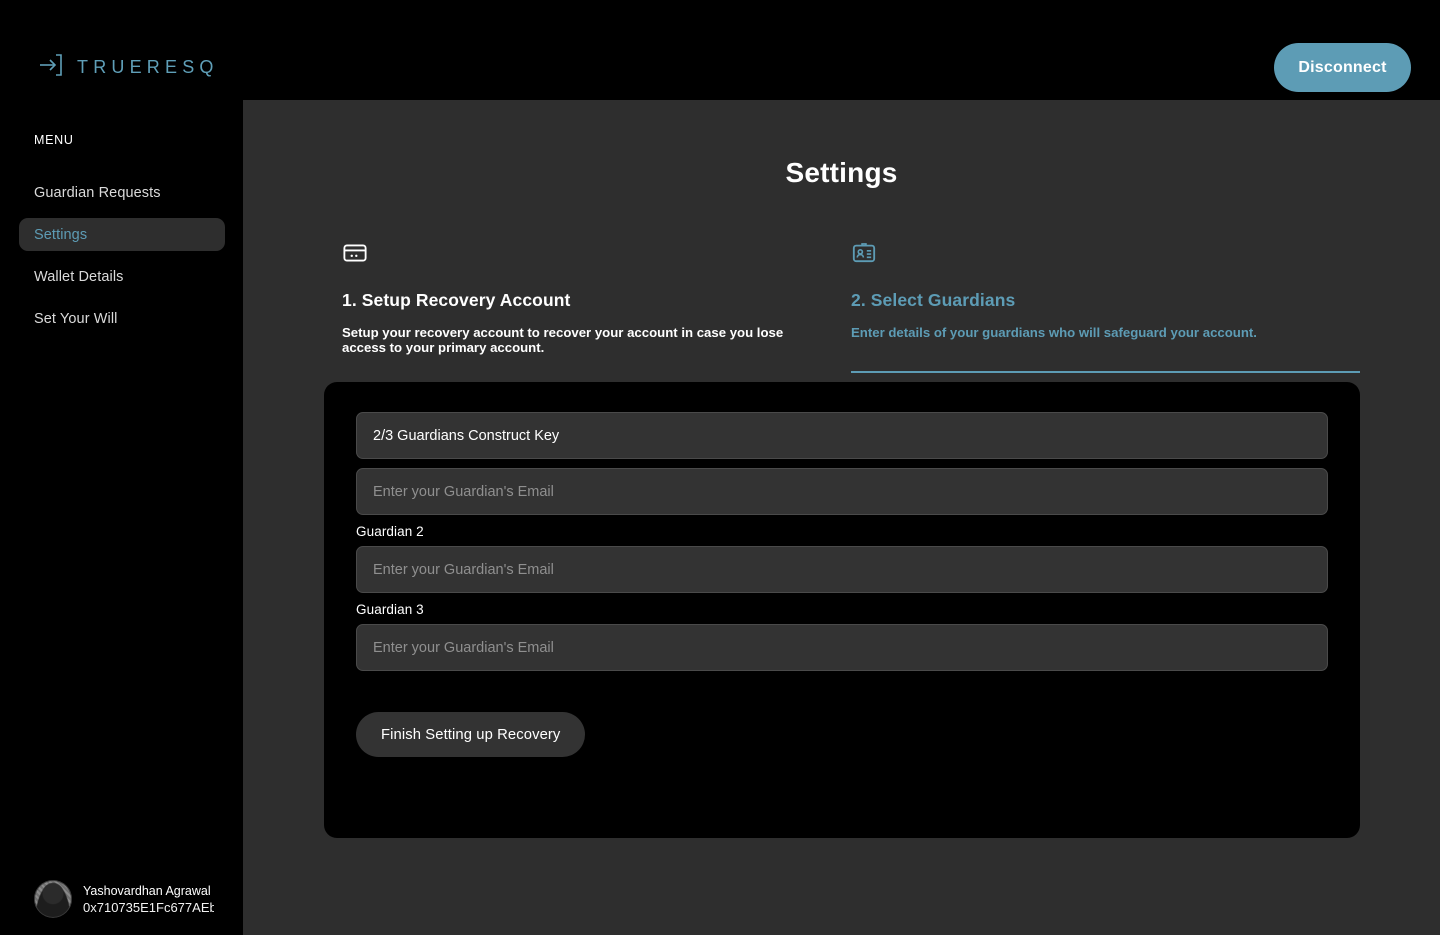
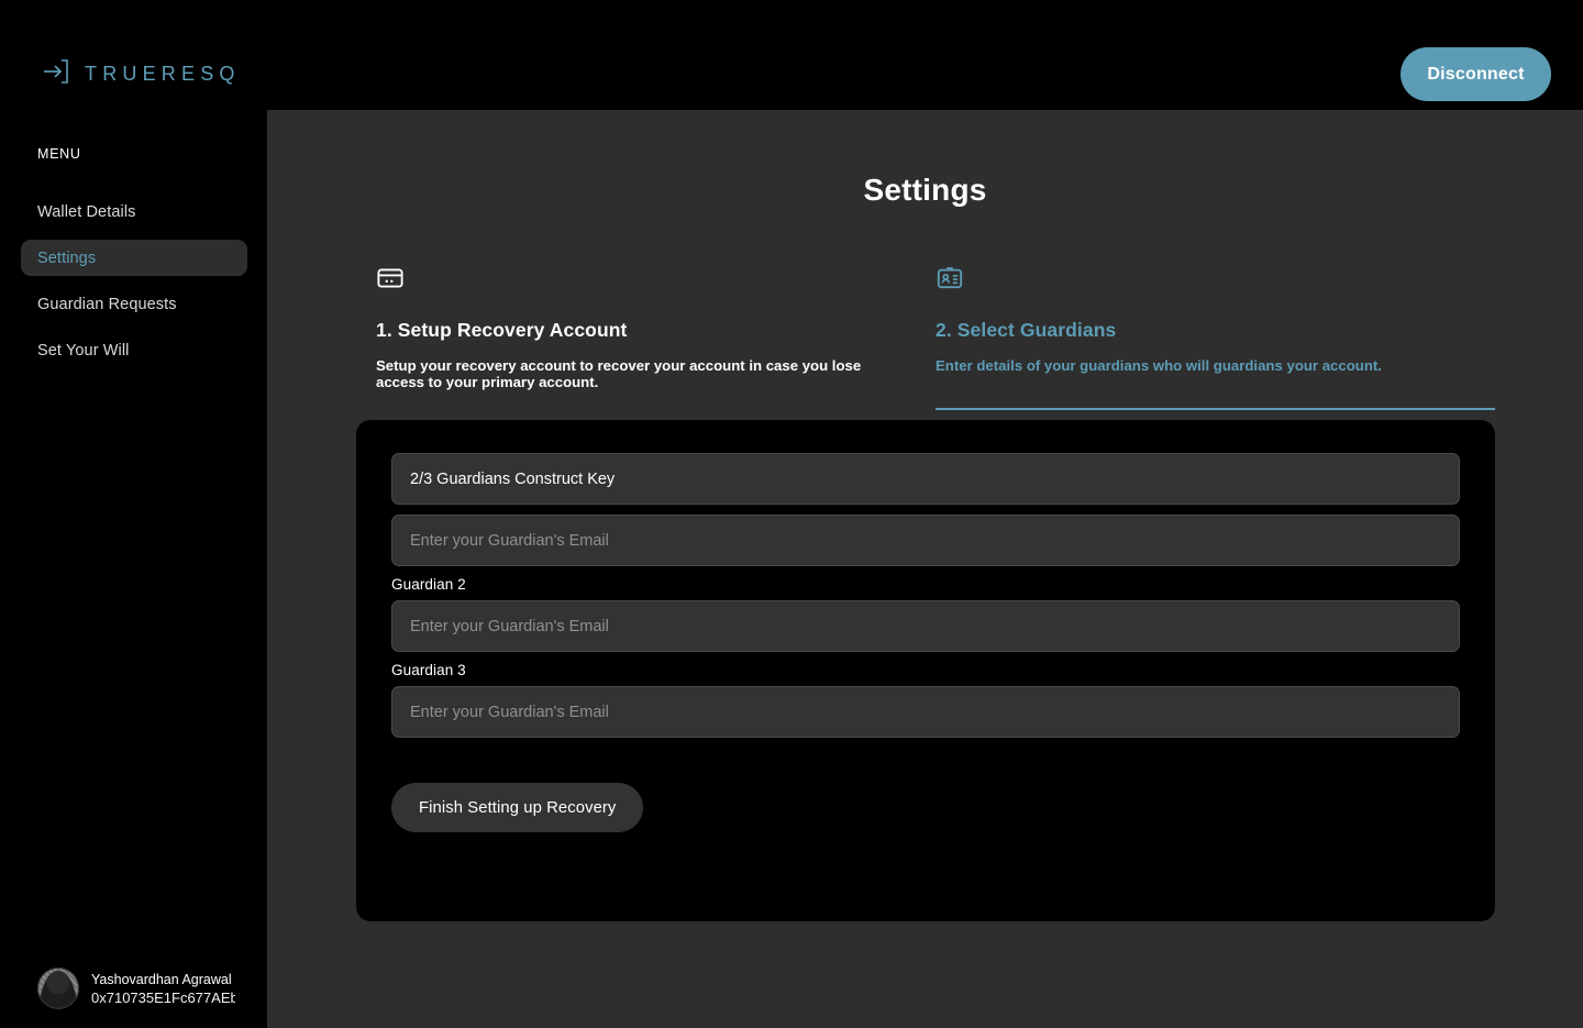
  TRUERESQ
  Disconnect
  MENU
- Guardian Requests
+ Wallet Details
  Settings
- Wallet Details
+ Guardian Requests
  Set Your Will
  Yashovardhan Agrawal
  0x710735E1Fc677AEb
  Settings
  1. Setup Recovery Account
  Setup your recovery account to recover your account in case you lose access to your primary account.
  2. Select Guardians
- Enter details of your guardians who will safeguard your account.
+ Enter details of your guardians who will guardians your account.
  2/3 Guardians Construct Key
  Enter your Guardian's Email
  Guardian 2
  Enter your Guardian's Email
  Guardian 3
  Enter your Guardian's Email
  Finish Setting up Recovery
